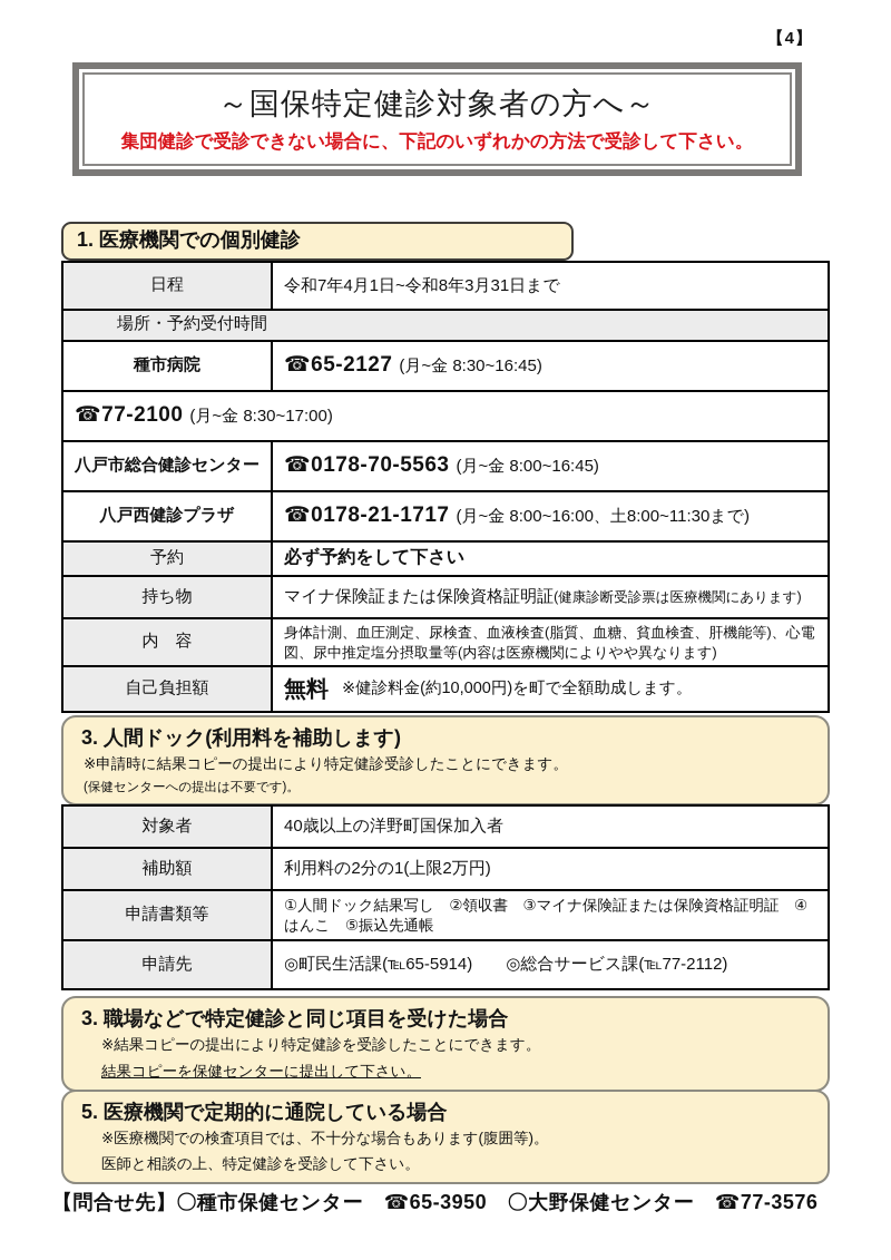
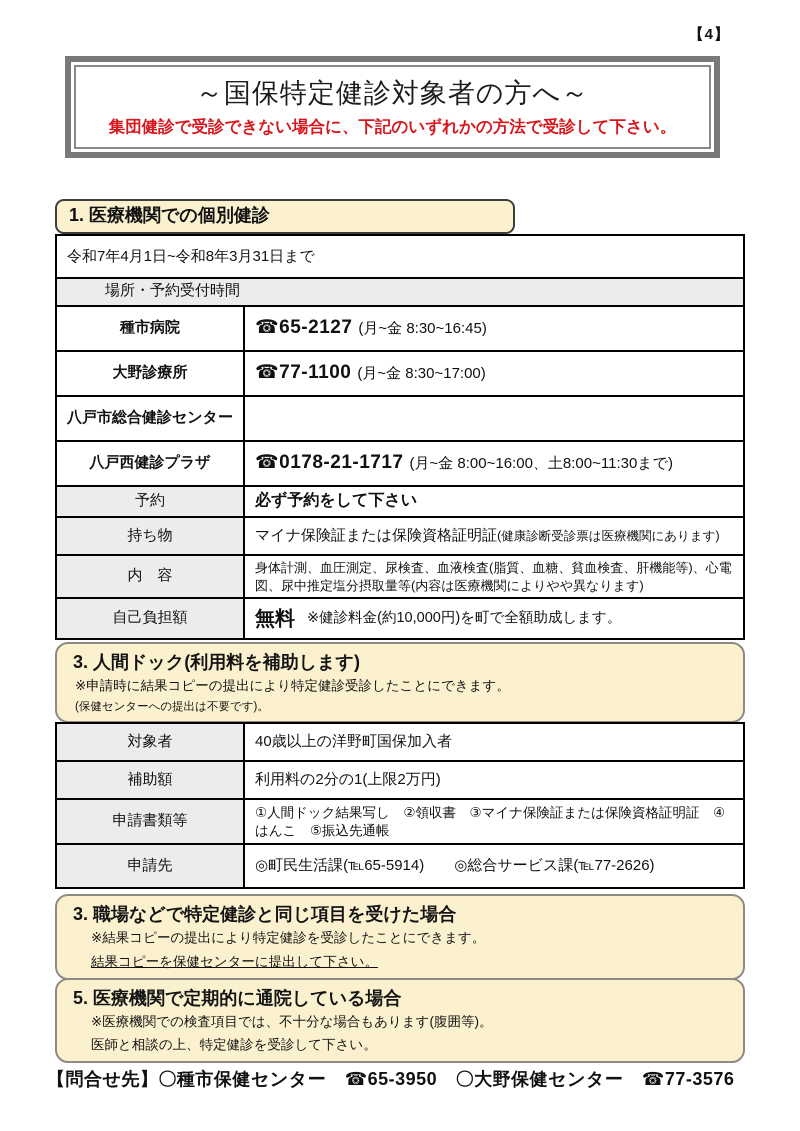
  【4】
  ～国保特定健診対象者の方へ～
  集団健診で受診できない場合に、下記のいずれかの方法で受診して下さい。
  1. 医療機関での個別健診
- 日程
  令和7年4月1日~令和8年3月31日まで
  場所・予約受付時間
  種市病院
  ☎65-2127
  (月~金 8:30~16:45)
+ 大野診療所
- ☎77-2100
+ ☎77-1100
  (月~金 8:30~17:00)
  八戸市総合健診センター
- ☎0178-70-5563
- (月~金 8:00~16:45)
  八戸西健診プラザ
  ☎0178-21-1717
  (月~金 8:00~16:00、土8:00~11:30まで)
  予約
  必ず予約をして下さい
  持ち物
  マイナ保険証または保険資格証明証
  (健康診断受診票は医療機関にあります)
  内 容
  身体計測、血圧測定、尿検査、血液検査(脂質、血糖、貧血検査、肝機能等)、心電図、尿中推定塩分摂取量等(内容は医療機関によりやや異なります)
  自己負担額
  無料
  ※健診料金(約10,000円)を町で全額助成します。
  3. 人間ドック(利用料を補助します)
  ※申請時に結果コピーの提出により特定健診受診したことにできます。
  (保健センターへの提出は不要です)。
  対象者
  40歳以上の洋野町国保加入者
  補助額
  利用料の2分の1(上限2万円)
  申請書類等
  ①人間ドック結果写し ②領収書 ③マイナ保険証または保険資格証明証 ④はんこ ⑤振込先通帳
  申請先
- ◎町民生活課(℡65-5914) ◎総合サービス課(℡77-2112)
+ ◎町民生活課(℡65-5914) ◎総合サービス課(℡77-2626)
  3. 職場などで特定健診と同じ項目を受けた場合
  ※結果コピーの提出により特定健診を受診したことにできます。
  結果コピーを保健センターに提出して下さい。
  5. 医療機関で定期的に通院している場合
  ※医療機関での検査項目では、不十分な場合もあります(腹囲等)。
  医師と相談の上、特定健診を受診して下さい。
  【問合せ先】〇種市保健センター ☎65-3950 〇大野保健センター ☎77-3576
